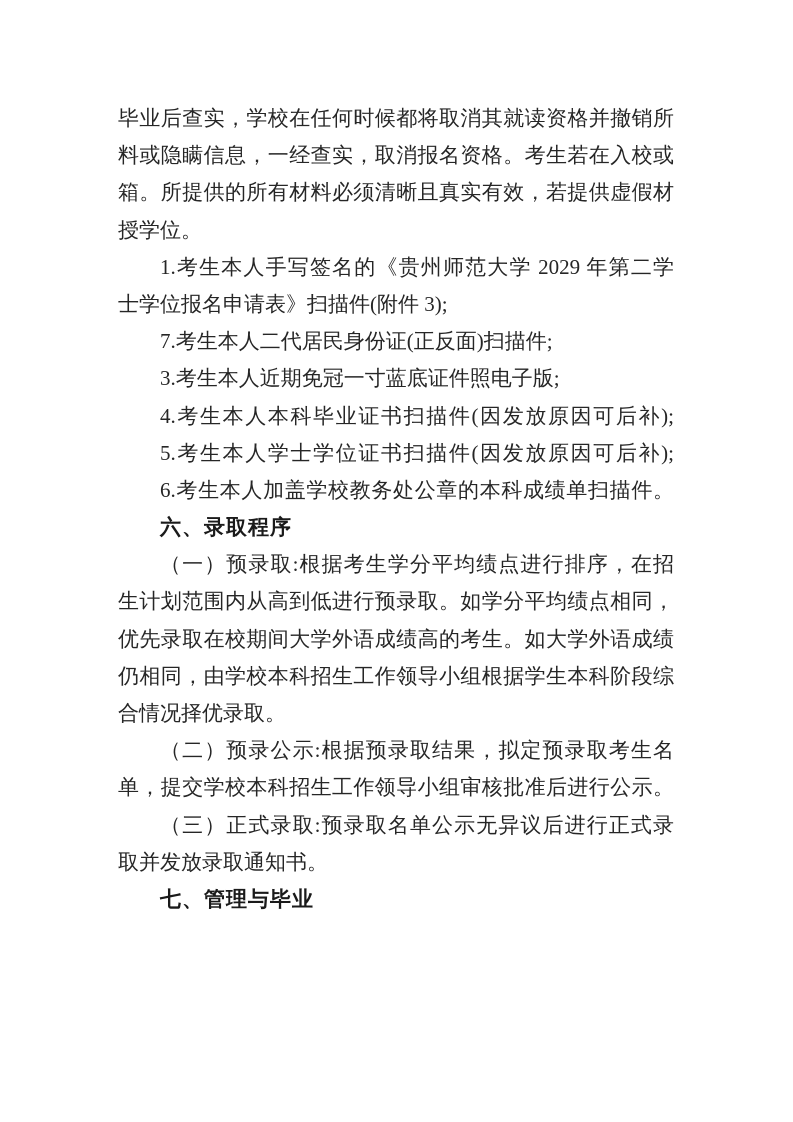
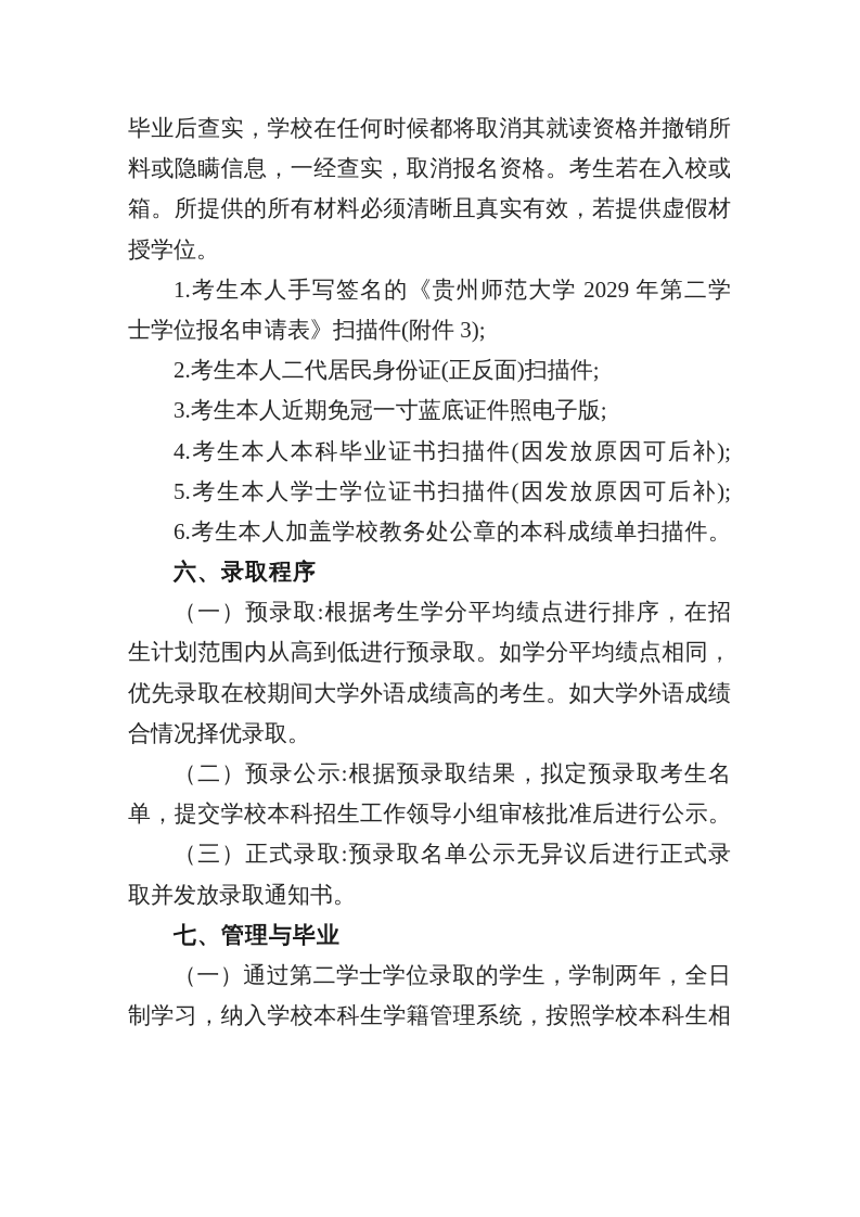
  毕业后查实，学校在任何时候都将取消其就读资格并撤销所
  料或隐瞒信息，一经查实，取消报名资格。考生若在入校或
  箱。所提供的所有材料必须清晰且真实有效，若提供虚假材
  授学位。
  1.考生本人手写签名的《贵州师范大学 2029 年第二学
  士学位报名申请表》扫描件(附件 3);
- 7.考生本人二代居民身份证(正反面)扫描件;
+ 2.考生本人二代居民身份证(正反面)扫描件;
  3.考生本人近期免冠一寸蓝底证件照电子版;
  4.考生本人本科毕业证书扫描件(因发放原因可后补);
  5.考生本人学士学位证书扫描件(因发放原因可后补);
  6.考生本人加盖学校教务处公章的本科成绩单扫描件。
  六、录取程序
  （一）预录取:根据考生学分平均绩点进行排序，在招
  生计划范围内从高到低进行预录取。如学分平均绩点相同，
  优先录取在校期间大学外语成绩高的考生。如大学外语成绩
- 仍相同，由学校本科招生工作领导小组根据学生本科阶段综
  合情况择优录取。
  （二）预录公示:根据预录取结果，拟定预录取考生名
  单，提交学校本科招生工作领导小组审核批准后进行公示。
  （三）正式录取:预录取名单公示无异议后进行正式录
  取并发放录取通知书。
  七、管理与毕业
+ （一）通过第二学士学位录取的学生，学制两年，全日
+ 制学习，纳入学校本科生学籍管理系统，按照学校本科生相
